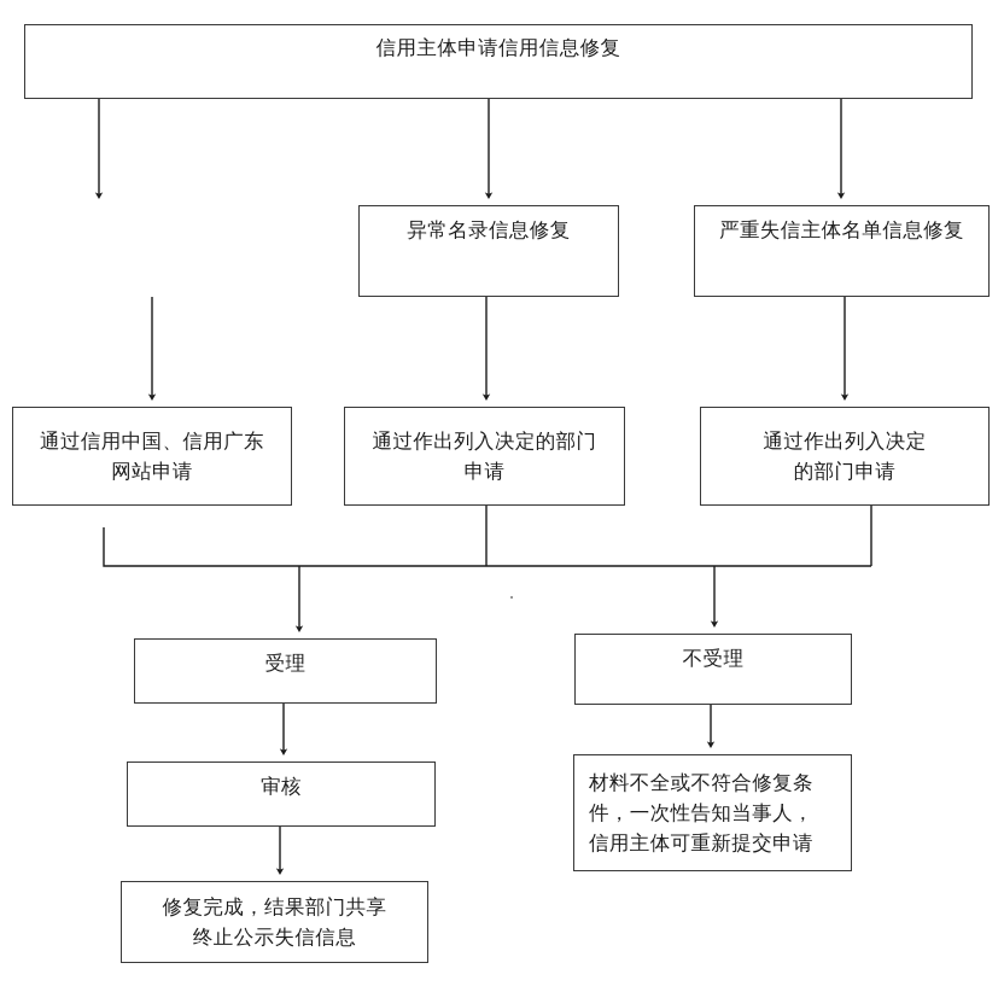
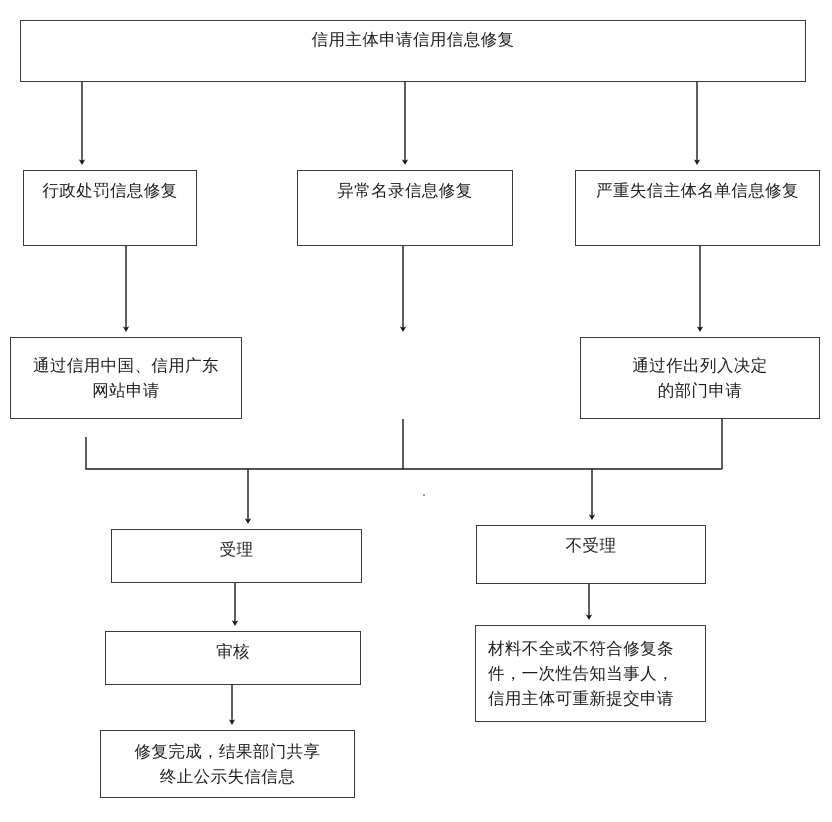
  信用主体申请信用信息修复
+ 行政处罚信息修复
  异常名录信息修复
  严重失信主体名单信息修复
  通过信用中国、信用广东
  网站申请
- 通过作出列入决定的部门
- 申请
  通过作出列入决定
  的部门申请
  受理
  不受理
  审核
  材料不全或不符合修复条
  件，一次性告知当事人，
  信用主体可重新提交申请
  修复完成，结果部门共享
  终止公示失信信息
